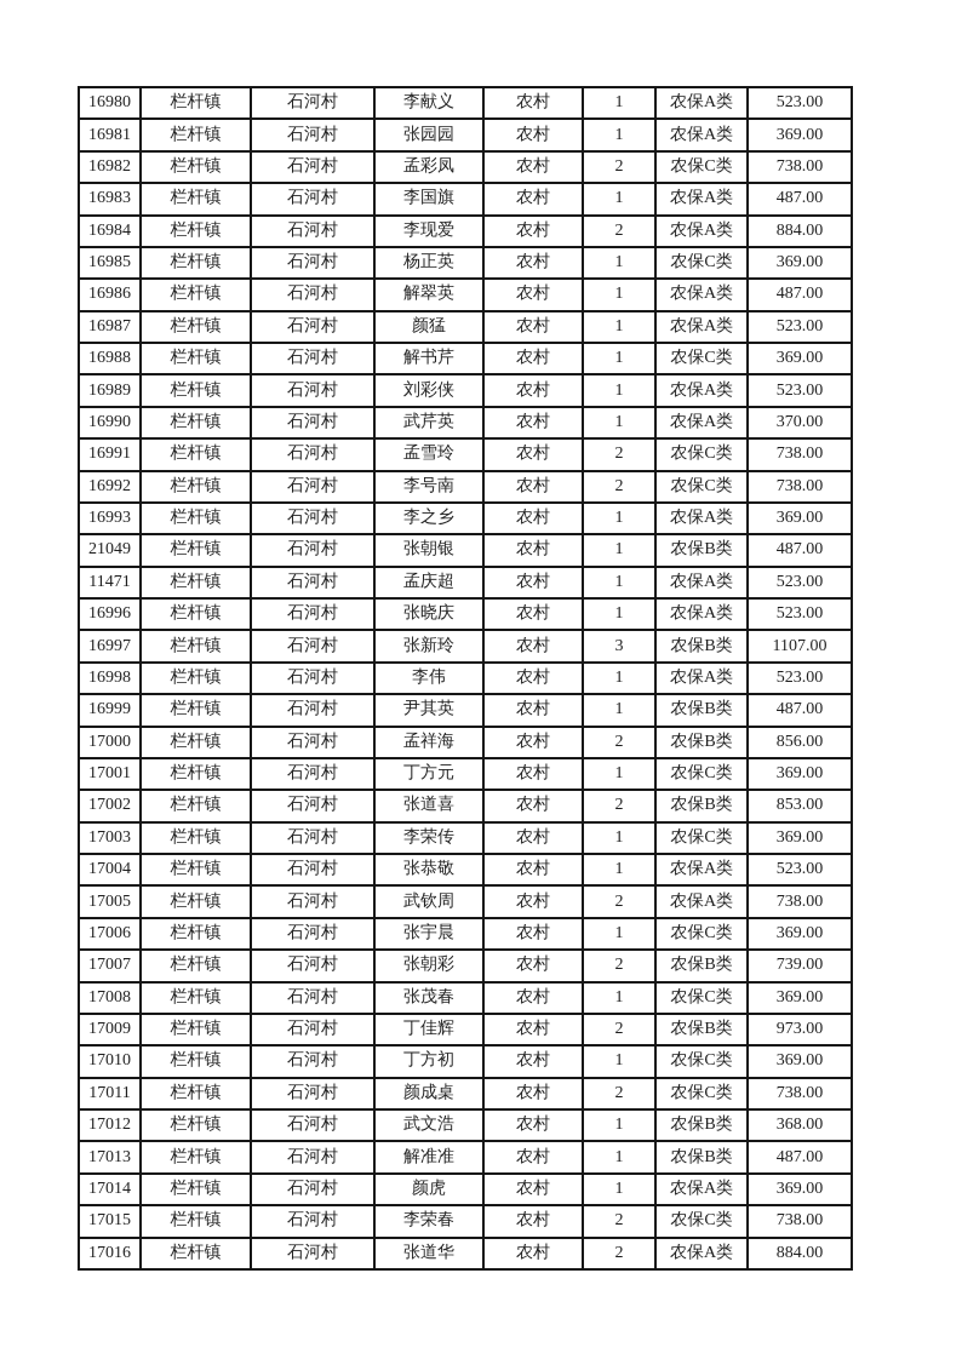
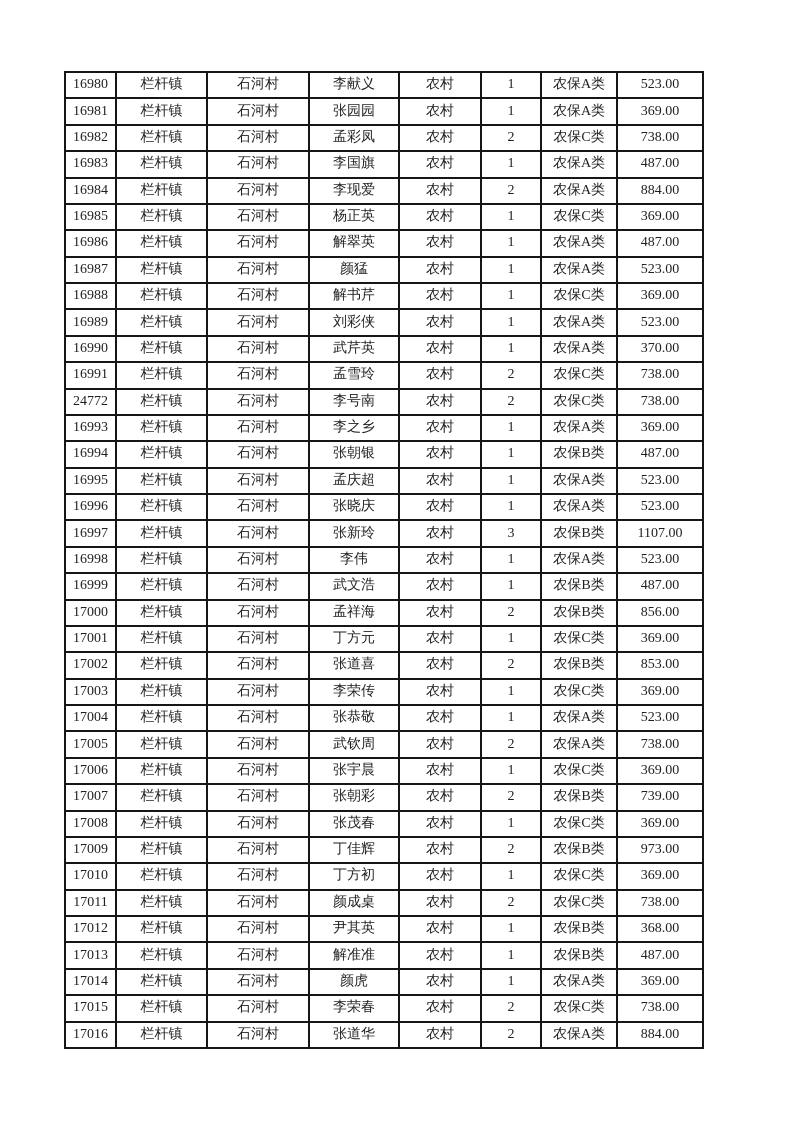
  16980	栏杆镇	石河村	李献义	农村	1	农保A类	523.00
  16981	栏杆镇	石河村	张园园	农村	1	农保A类	369.00
  16982	栏杆镇	石河村	孟彩凤	农村	2	农保C类	738.00
  16983	栏杆镇	石河村	李国旗	农村	1	农保A类	487.00
  16984	栏杆镇	石河村	李现爱	农村	2	农保A类	884.00
  16985	栏杆镇	石河村	杨正英	农村	1	农保C类	369.00
  16986	栏杆镇	石河村	解翠英	农村	1	农保A类	487.00
  16987	栏杆镇	石河村	颜猛	农村	1	农保A类	523.00
  16988	栏杆镇	石河村	解书芹	农村	1	农保C类	369.00
  16989	栏杆镇	石河村	刘彩侠	农村	1	农保A类	523.00
  16990	栏杆镇	石河村	武芹英	农村	1	农保A类	370.00
  16991	栏杆镇	石河村	孟雪玲	农村	2	农保C类	738.00
- 16992	栏杆镇	石河村	李号南	农村	2	农保C类	738.00
+ 24772	栏杆镇	石河村	李号南	农村	2	农保C类	738.00
  16993	栏杆镇	石河村	李之乡	农村	1	农保A类	369.00
- 21049	栏杆镇	石河村	张朝银	农村	1	农保B类	487.00
+ 16994	栏杆镇	石河村	张朝银	农村	1	农保B类	487.00
- 11471	栏杆镇	石河村	孟庆超	农村	1	农保A类	523.00
+ 16995	栏杆镇	石河村	孟庆超	农村	1	农保A类	523.00
  16996	栏杆镇	石河村	张晓庆	农村	1	农保A类	523.00
  16997	栏杆镇	石河村	张新玲	农村	3	农保B类	1107.00
  16998	栏杆镇	石河村	李伟	农村	1	农保A类	523.00
- 16999	栏杆镇	石河村	尹其英	农村	1	农保B类	487.00
+ 16999	栏杆镇	石河村	武文浩	农村	1	农保B类	487.00
  17000	栏杆镇	石河村	孟祥海	农村	2	农保B类	856.00
  17001	栏杆镇	石河村	丁方元	农村	1	农保C类	369.00
  17002	栏杆镇	石河村	张道喜	农村	2	农保B类	853.00
  17003	栏杆镇	石河村	李荣传	农村	1	农保C类	369.00
  17004	栏杆镇	石河村	张恭敬	农村	1	农保A类	523.00
  17005	栏杆镇	石河村	武钦周	农村	2	农保A类	738.00
  17006	栏杆镇	石河村	张宇晨	农村	1	农保C类	369.00
  17007	栏杆镇	石河村	张朝彩	农村	2	农保B类	739.00
  17008	栏杆镇	石河村	张茂春	农村	1	农保C类	369.00
  17009	栏杆镇	石河村	丁佳辉	农村	2	农保B类	973.00
  17010	栏杆镇	石河村	丁方初	农村	1	农保C类	369.00
  17011	栏杆镇	石河村	颜成桌	农村	2	农保C类	738.00
- 17012	栏杆镇	石河村	武文浩	农村	1	农保B类	368.00
+ 17012	栏杆镇	石河村	尹其英	农村	1	农保B类	368.00
  17013	栏杆镇	石河村	解准准	农村	1	农保B类	487.00
  17014	栏杆镇	石河村	颜虎	农村	1	农保A类	369.00
  17015	栏杆镇	石河村	李荣春	农村	2	农保C类	738.00
  17016	栏杆镇	石河村	张道华	农村	2	农保A类	884.00
